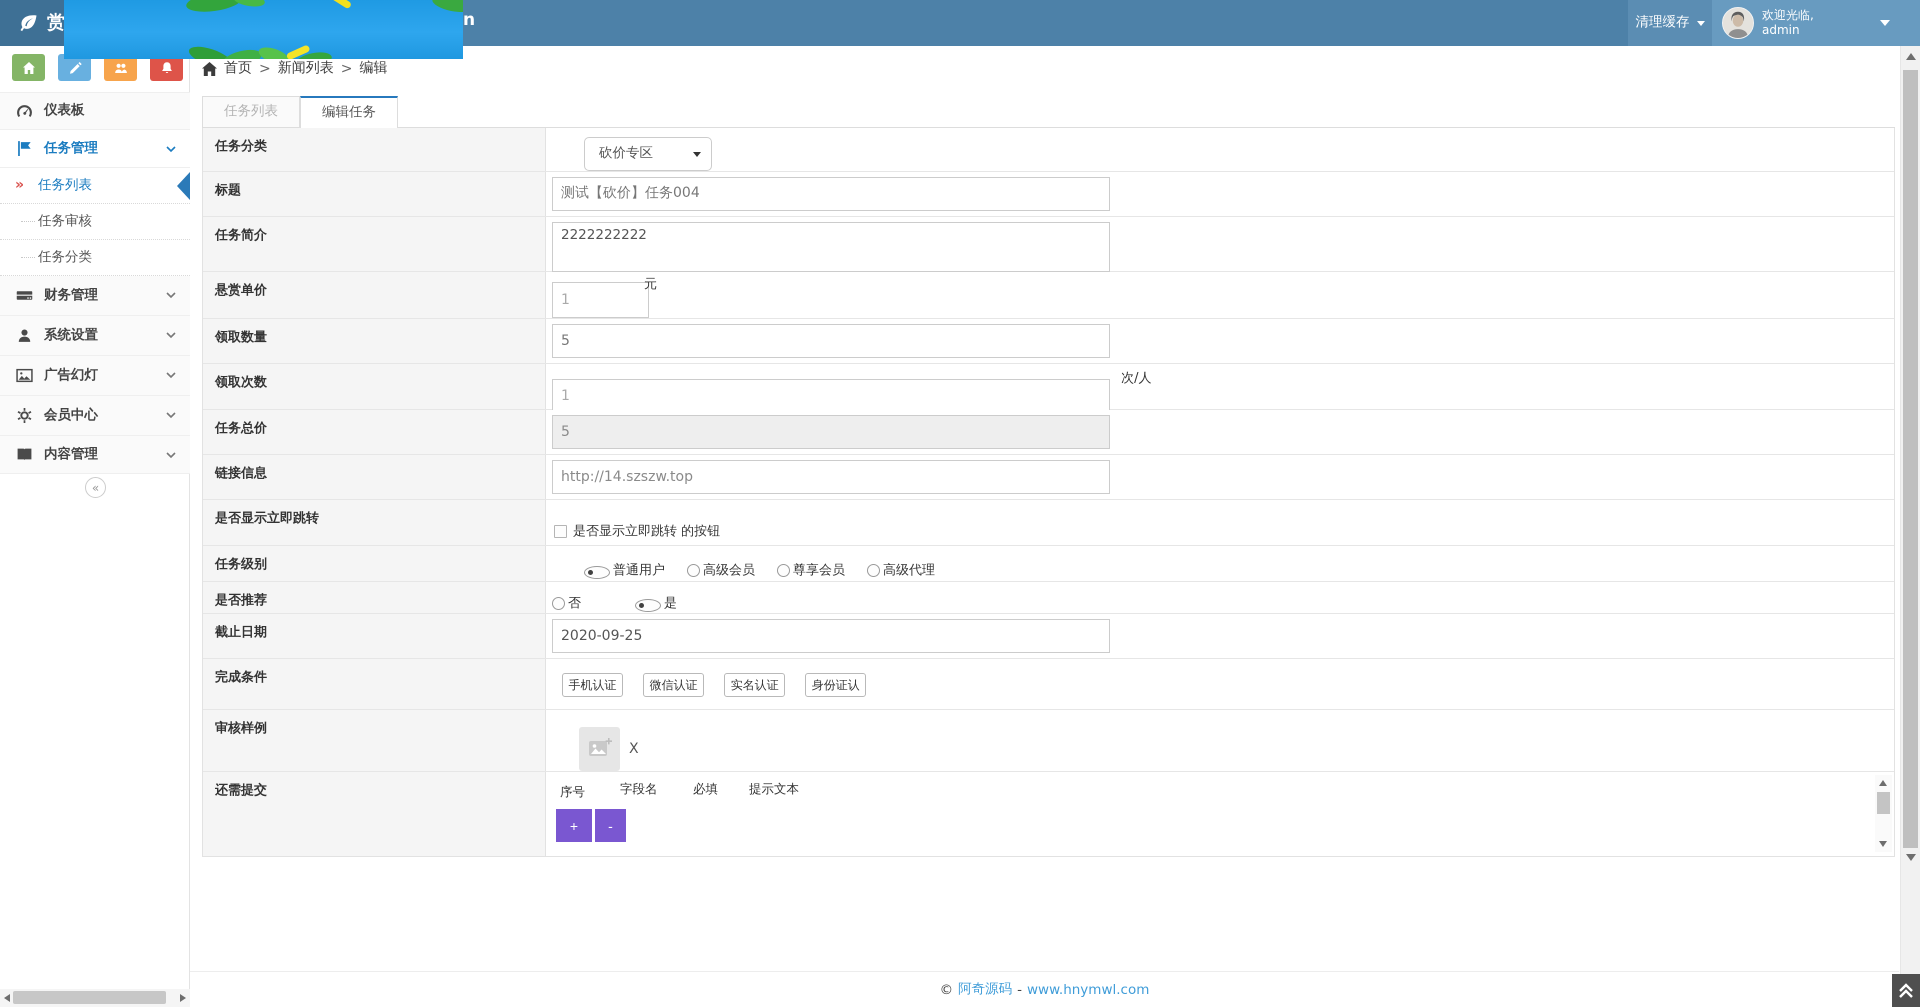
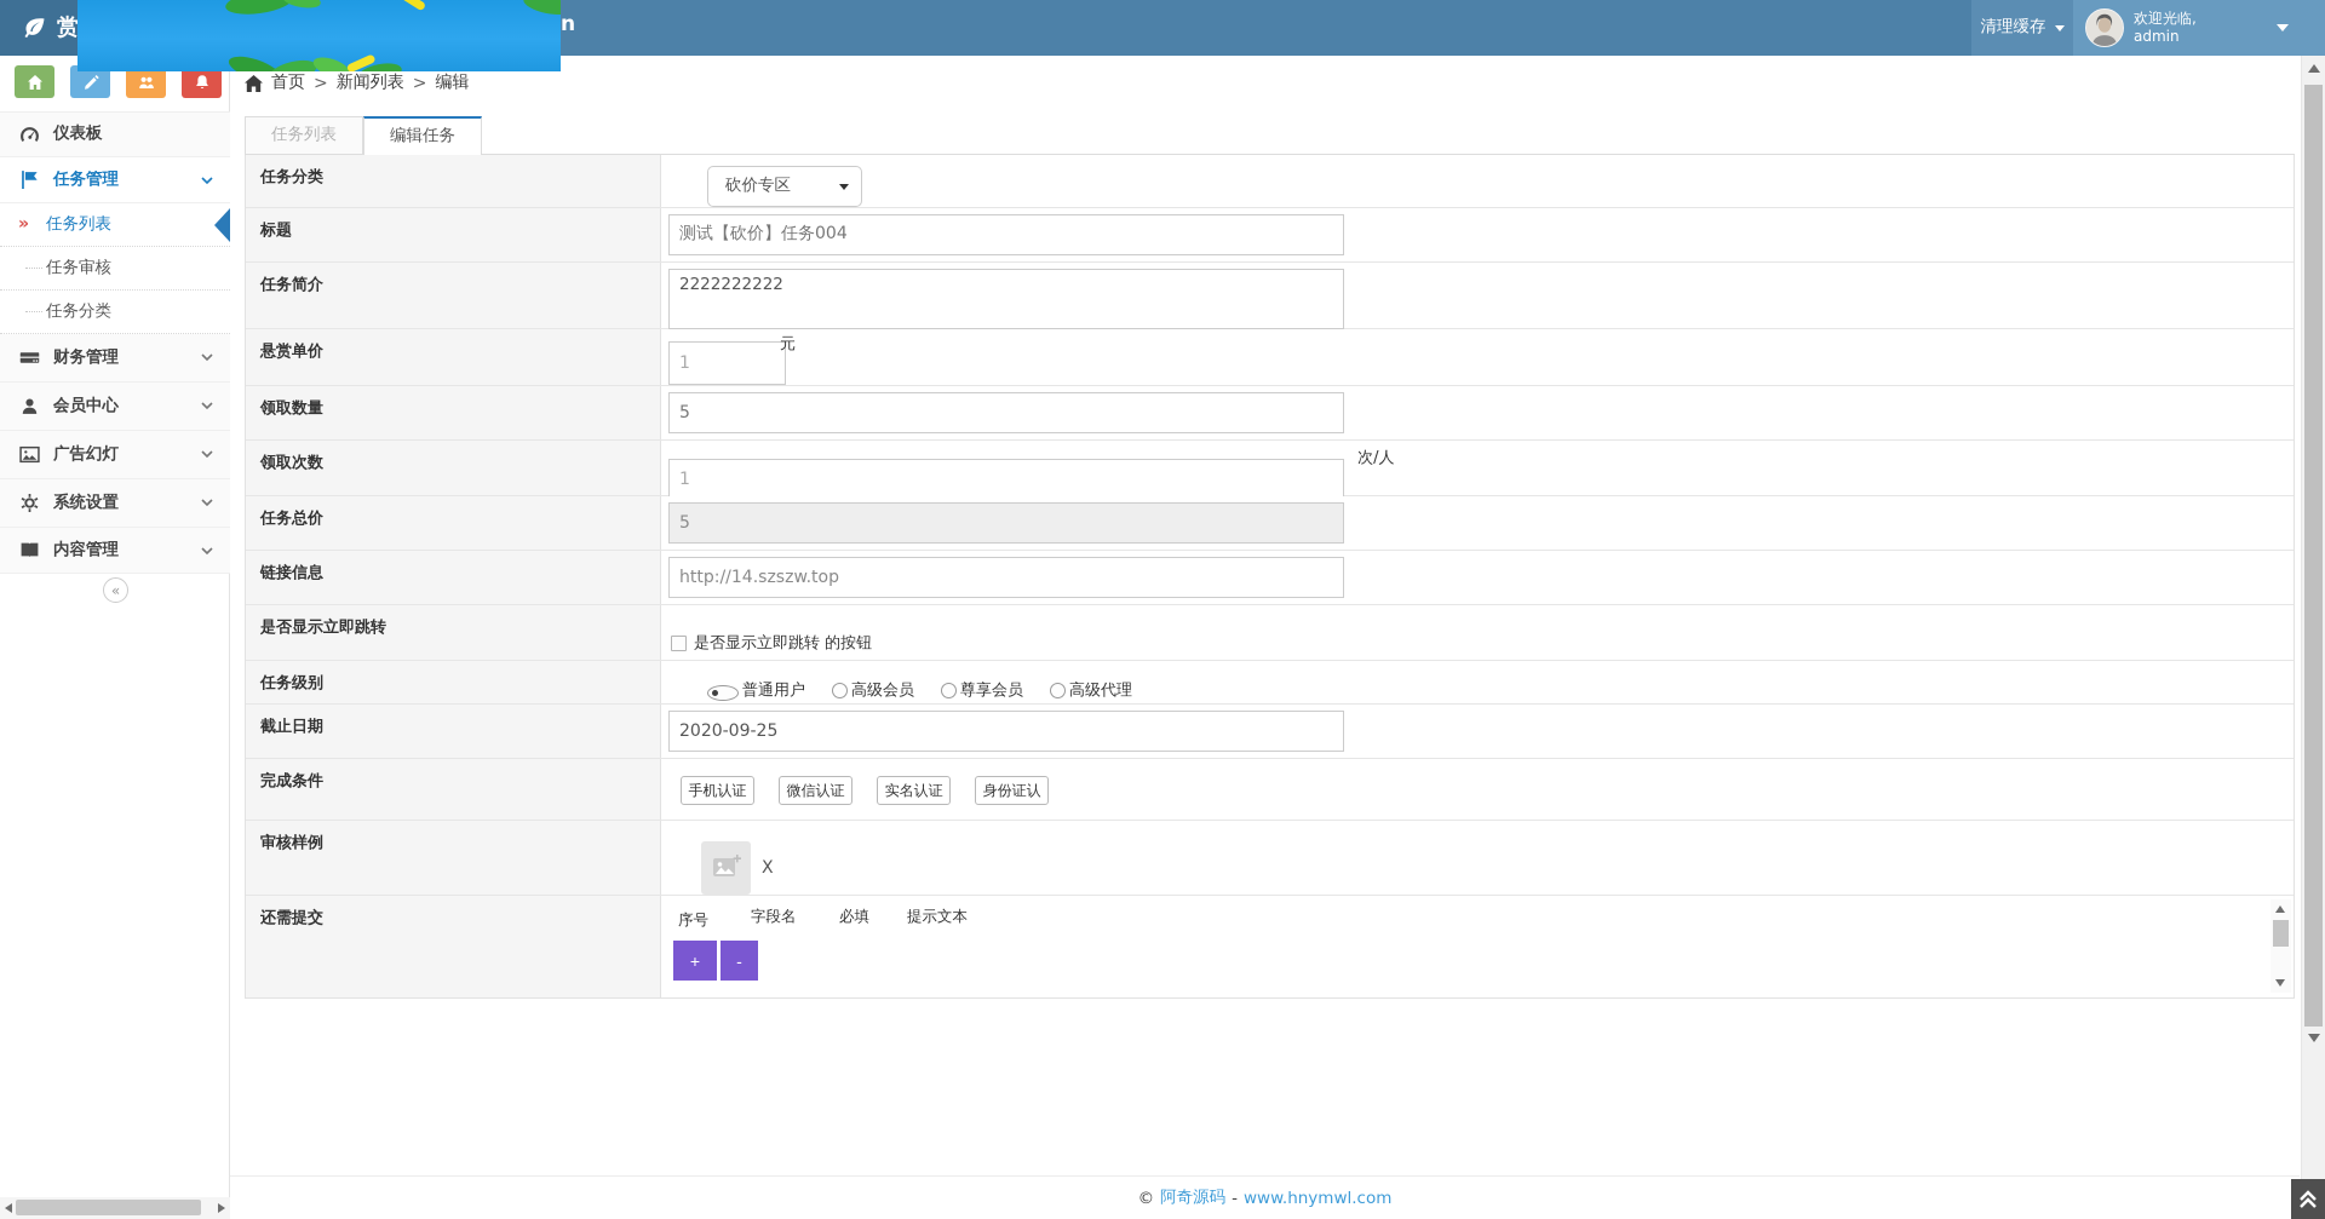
  赏
  n
  清理缓存
  欢迎光临,
  admin
  仪表板
  任务管理
  »
  任务列表
  任务审核
  任务分类
  财务管理
- 系统设置
+ 会员中心
  广告幻灯
- 会员中心
+ 系统设置
  内容管理
  «
  首页
  >
  新闻列表
  >
  编辑
  任务列表 编辑任务
  任务分类
  砍价专区
  标题
  测试【砍价】任务004
  任务简介
  2222222222
  悬赏单价
  1
  元
  领取数量
  5
  领取次数
  1 次/人
  任务总价
  5
  链接信息
  http://14.szszw.top
  是否显示立即跳转
  是否显示立即跳转 的按钮
  任务级别
  普通用户
  高级会员
  尊享会员
  高级代理
- 是否推荐
- 否
- 是
  截止日期
  2020-09-25
  完成条件
  手机认证 微信认证 实名认证 身份证认
  审核样例
  X
  还需提交
  序号
  字段名
  必填
  提示文本
  +
  -
  ©
  阿奇源码
  -
  www.hnymwl.com
